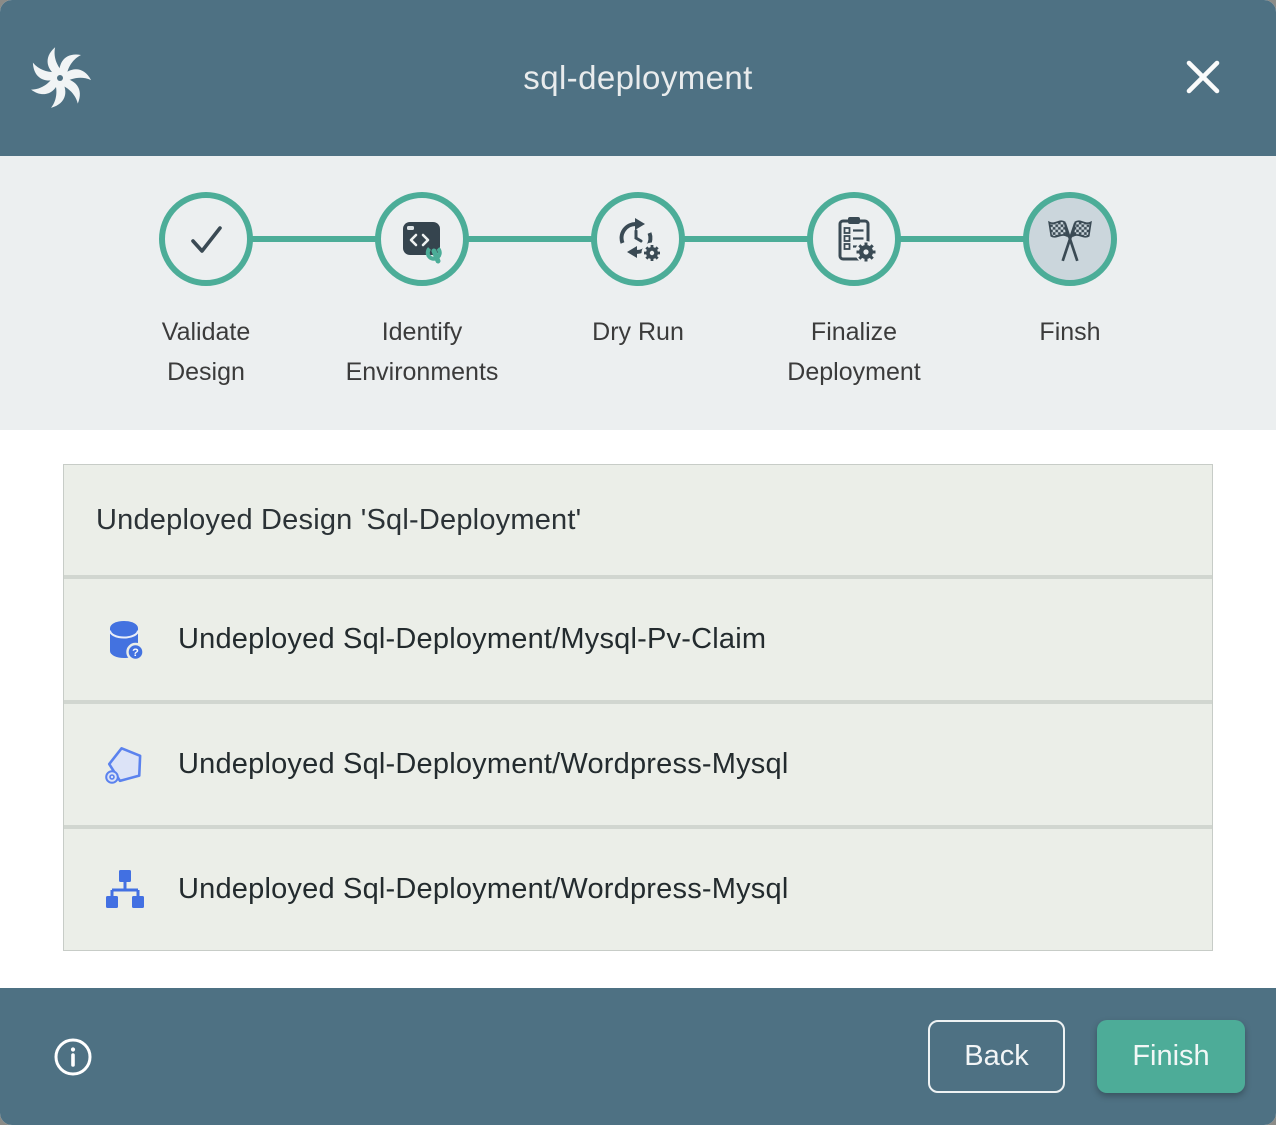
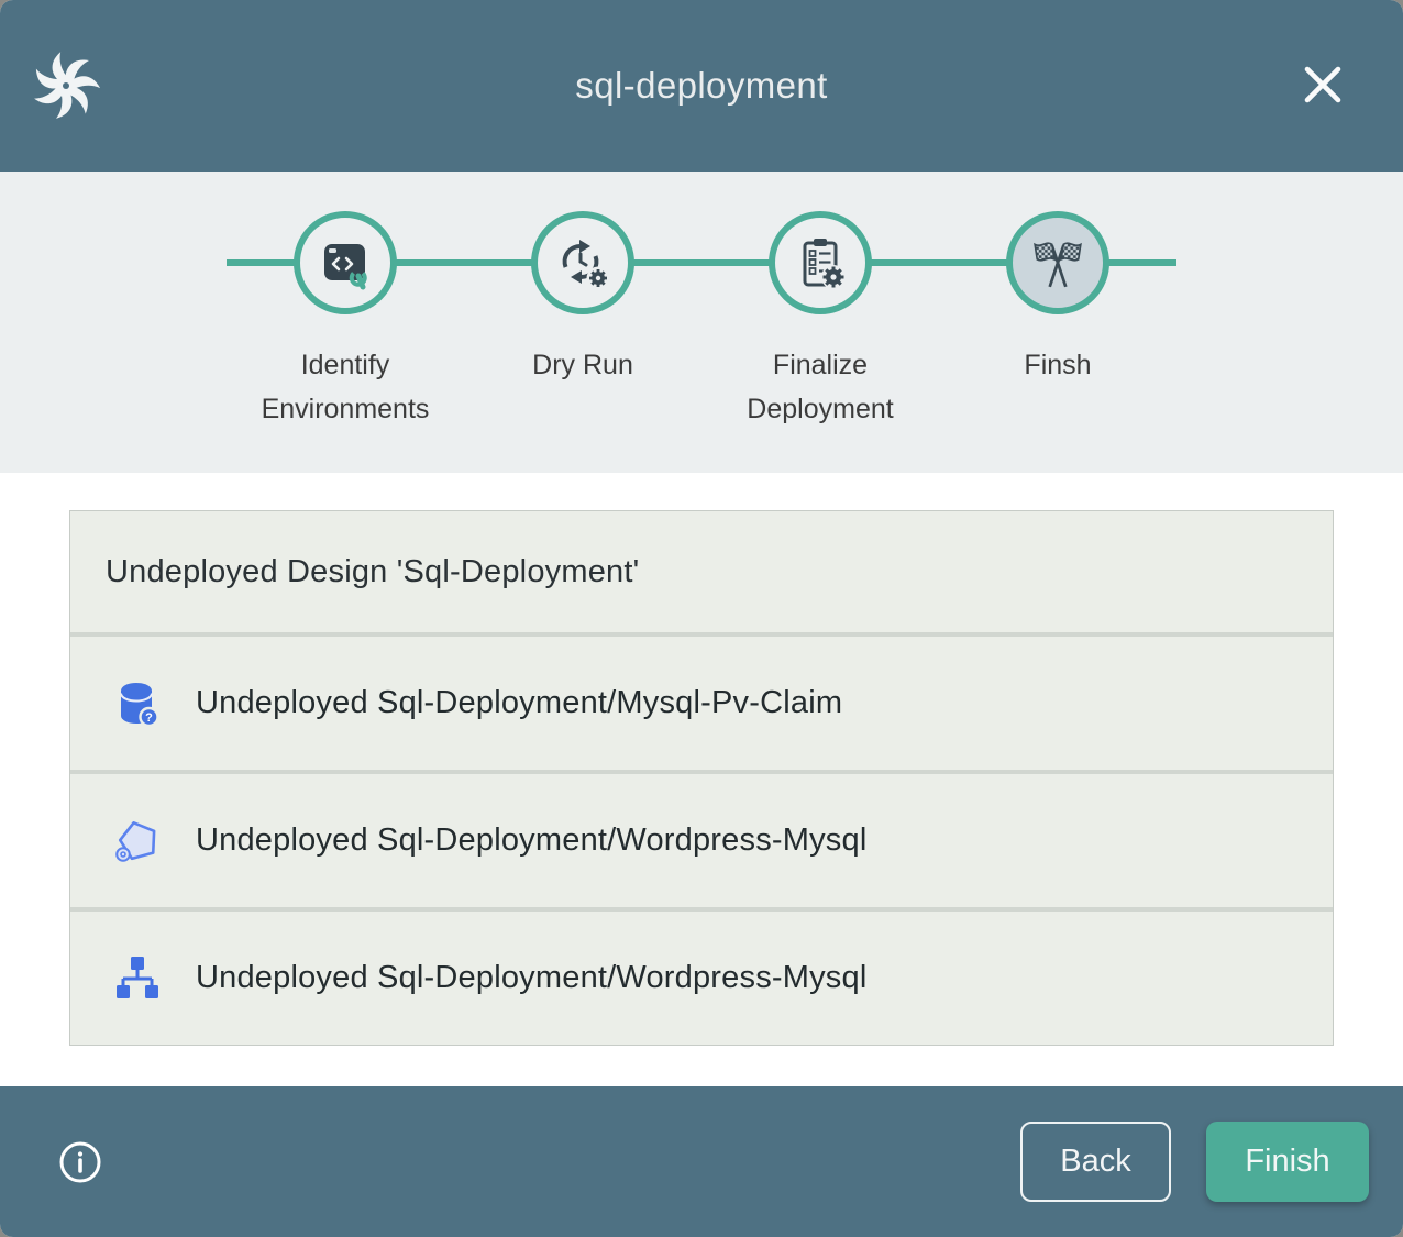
  sql-deployment
- Validate Design
  Identify Environments
  Dry Run
  Finalize Deployment
  Finsh
  Undeployed Design 'Sql-Deployment'
  ?
  Undeployed Sql-Deployment/Mysql-Pv-Claim
  Undeployed Sql-Deployment/Wordpress-Mysql
  Undeployed Sql-Deployment/Wordpress-Mysql
  Back
  Finish
